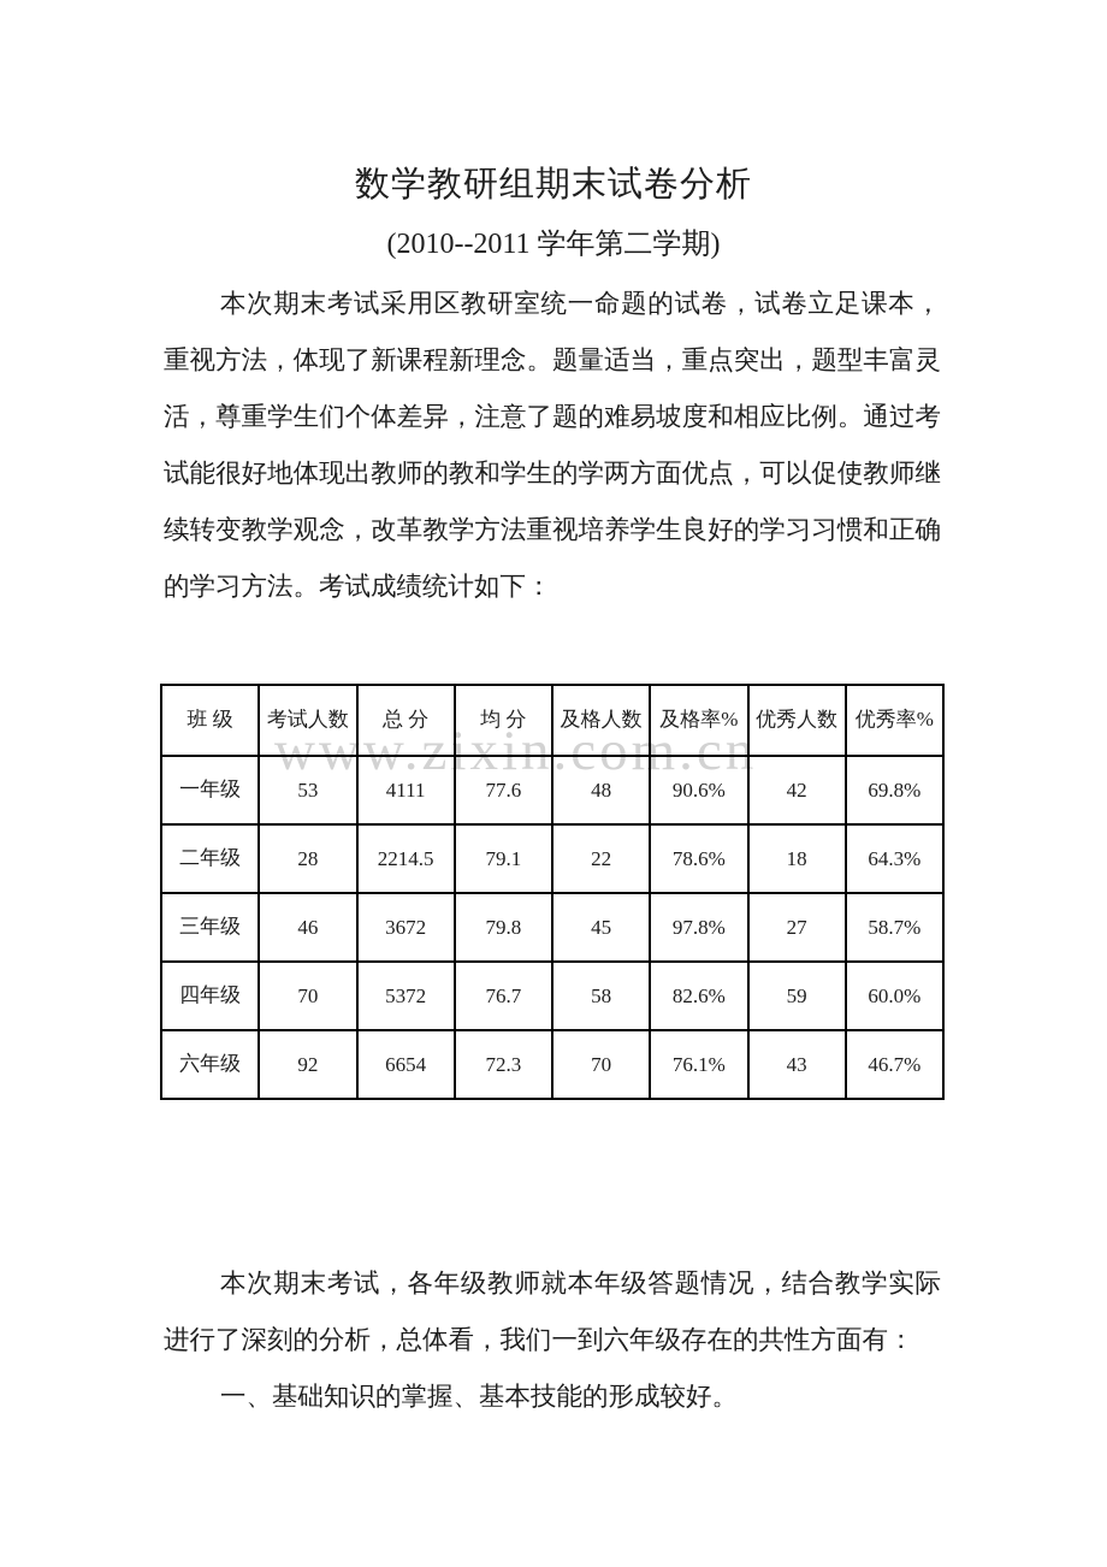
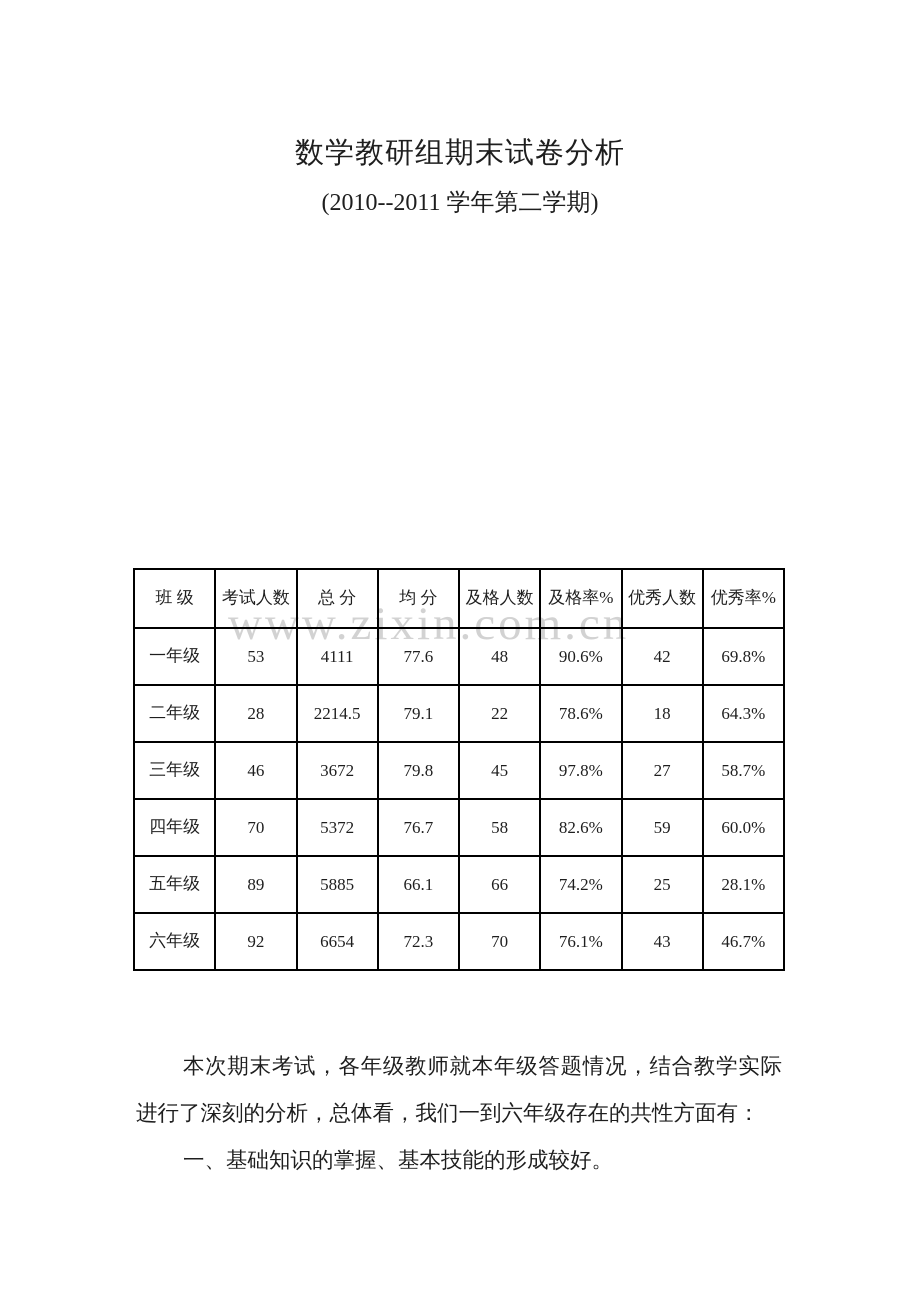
  数学教研组期末试卷分析
  (2010--2011 学年第二学期)
- 本次期末考试采用区教研室统一命题的试卷，试卷立足课本，重视方法，体现了新课程新理念。题量适当，重点突出，题型丰富灵活，尊重学生们个体差异，注意了题的难易坡度和相应比例。通过考试能很好地体现出教师的教和学生的学两方面优点，可以促使教师继续转变教学观念，改革教学方法重视培养学生良好的学习习惯和正确的学习方法。考试成绩统计如下：
  www.zixin.com.cn
  班 级	考试人数	总 分	均 分	及格人数	及格率%	优秀人数	优秀率%
  一年级	53	4111	77.6	48	90.6%	42	69.8%
  二年级	28	2214.5	79.1	22	78.6%	18	64.3%
  三年级	46	3672	79.8	45	97.8%	27	58.7%
  四年级	70	5372	76.7	58	82.6%	59	60.0%
+ 五年级	89	5885	66.1	66	74.2%	25	28.1%
  六年级	92	6654	72.3	70	76.1%	43	46.7%
  本次期末考试，各年级教师就本年级答题情况，结合教学实际进行了深刻的分析，总体看，我们一到六年级存在的共性方面有：
  一、基础知识的掌握、基本技能的形成较好。
